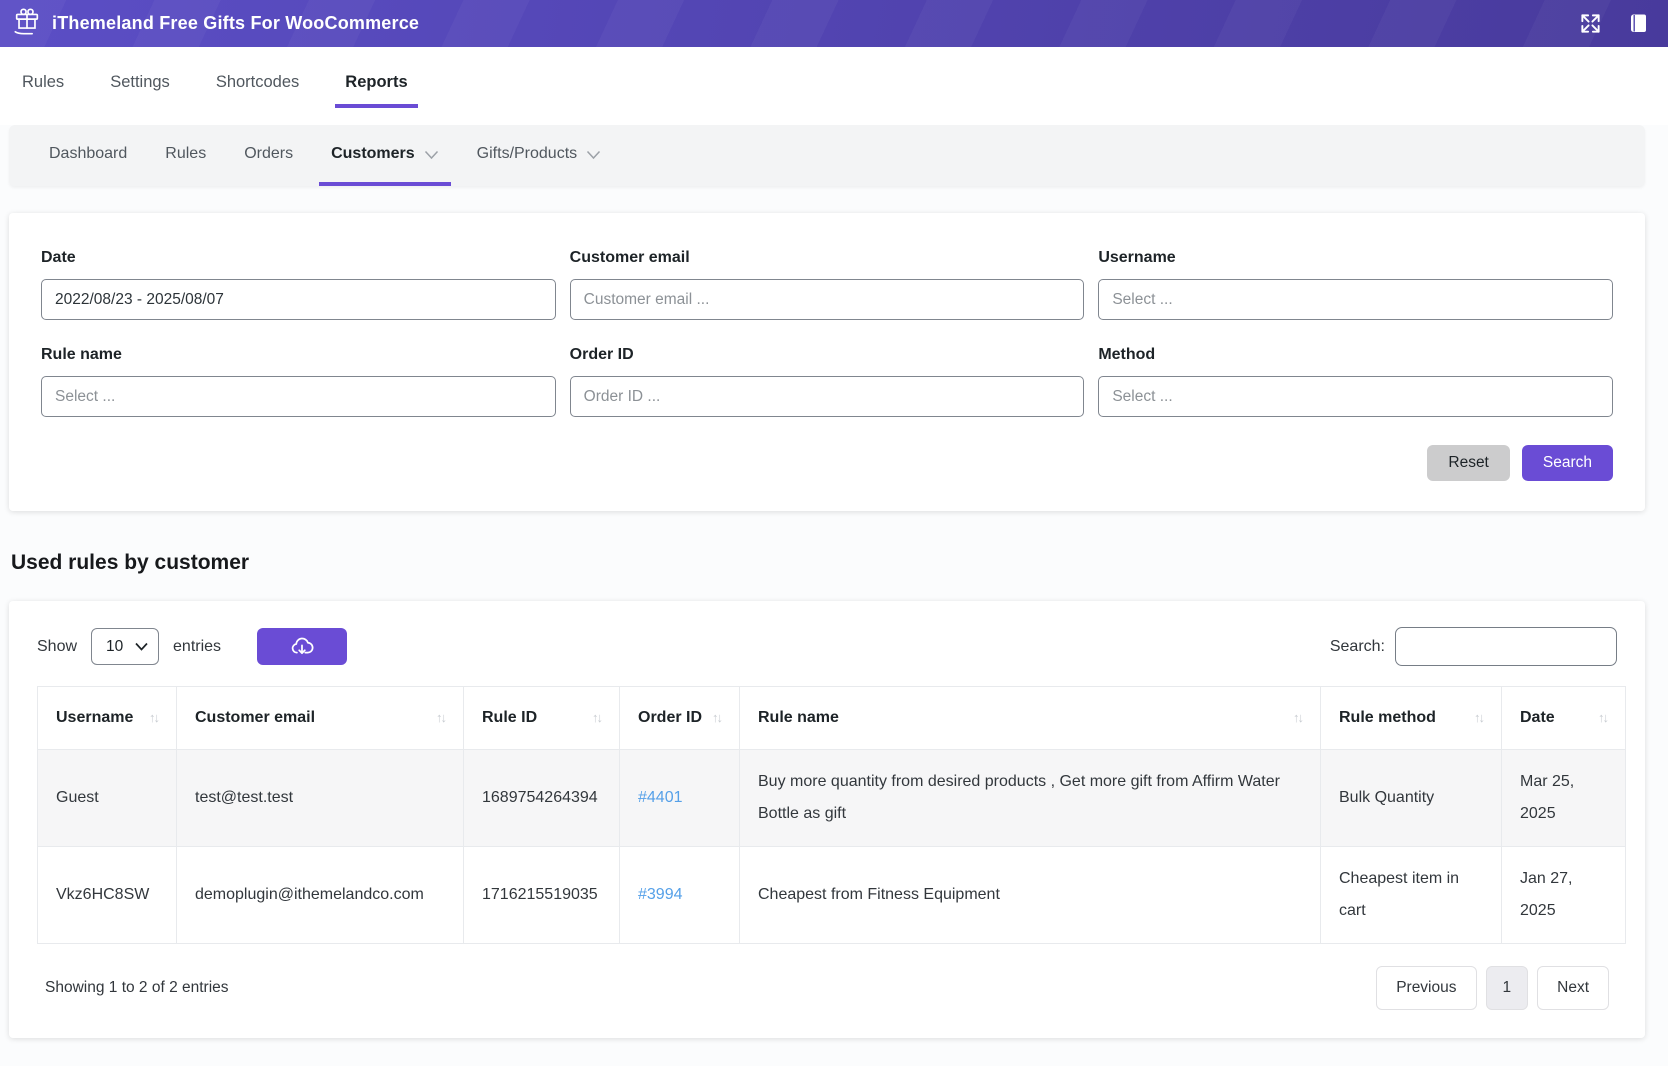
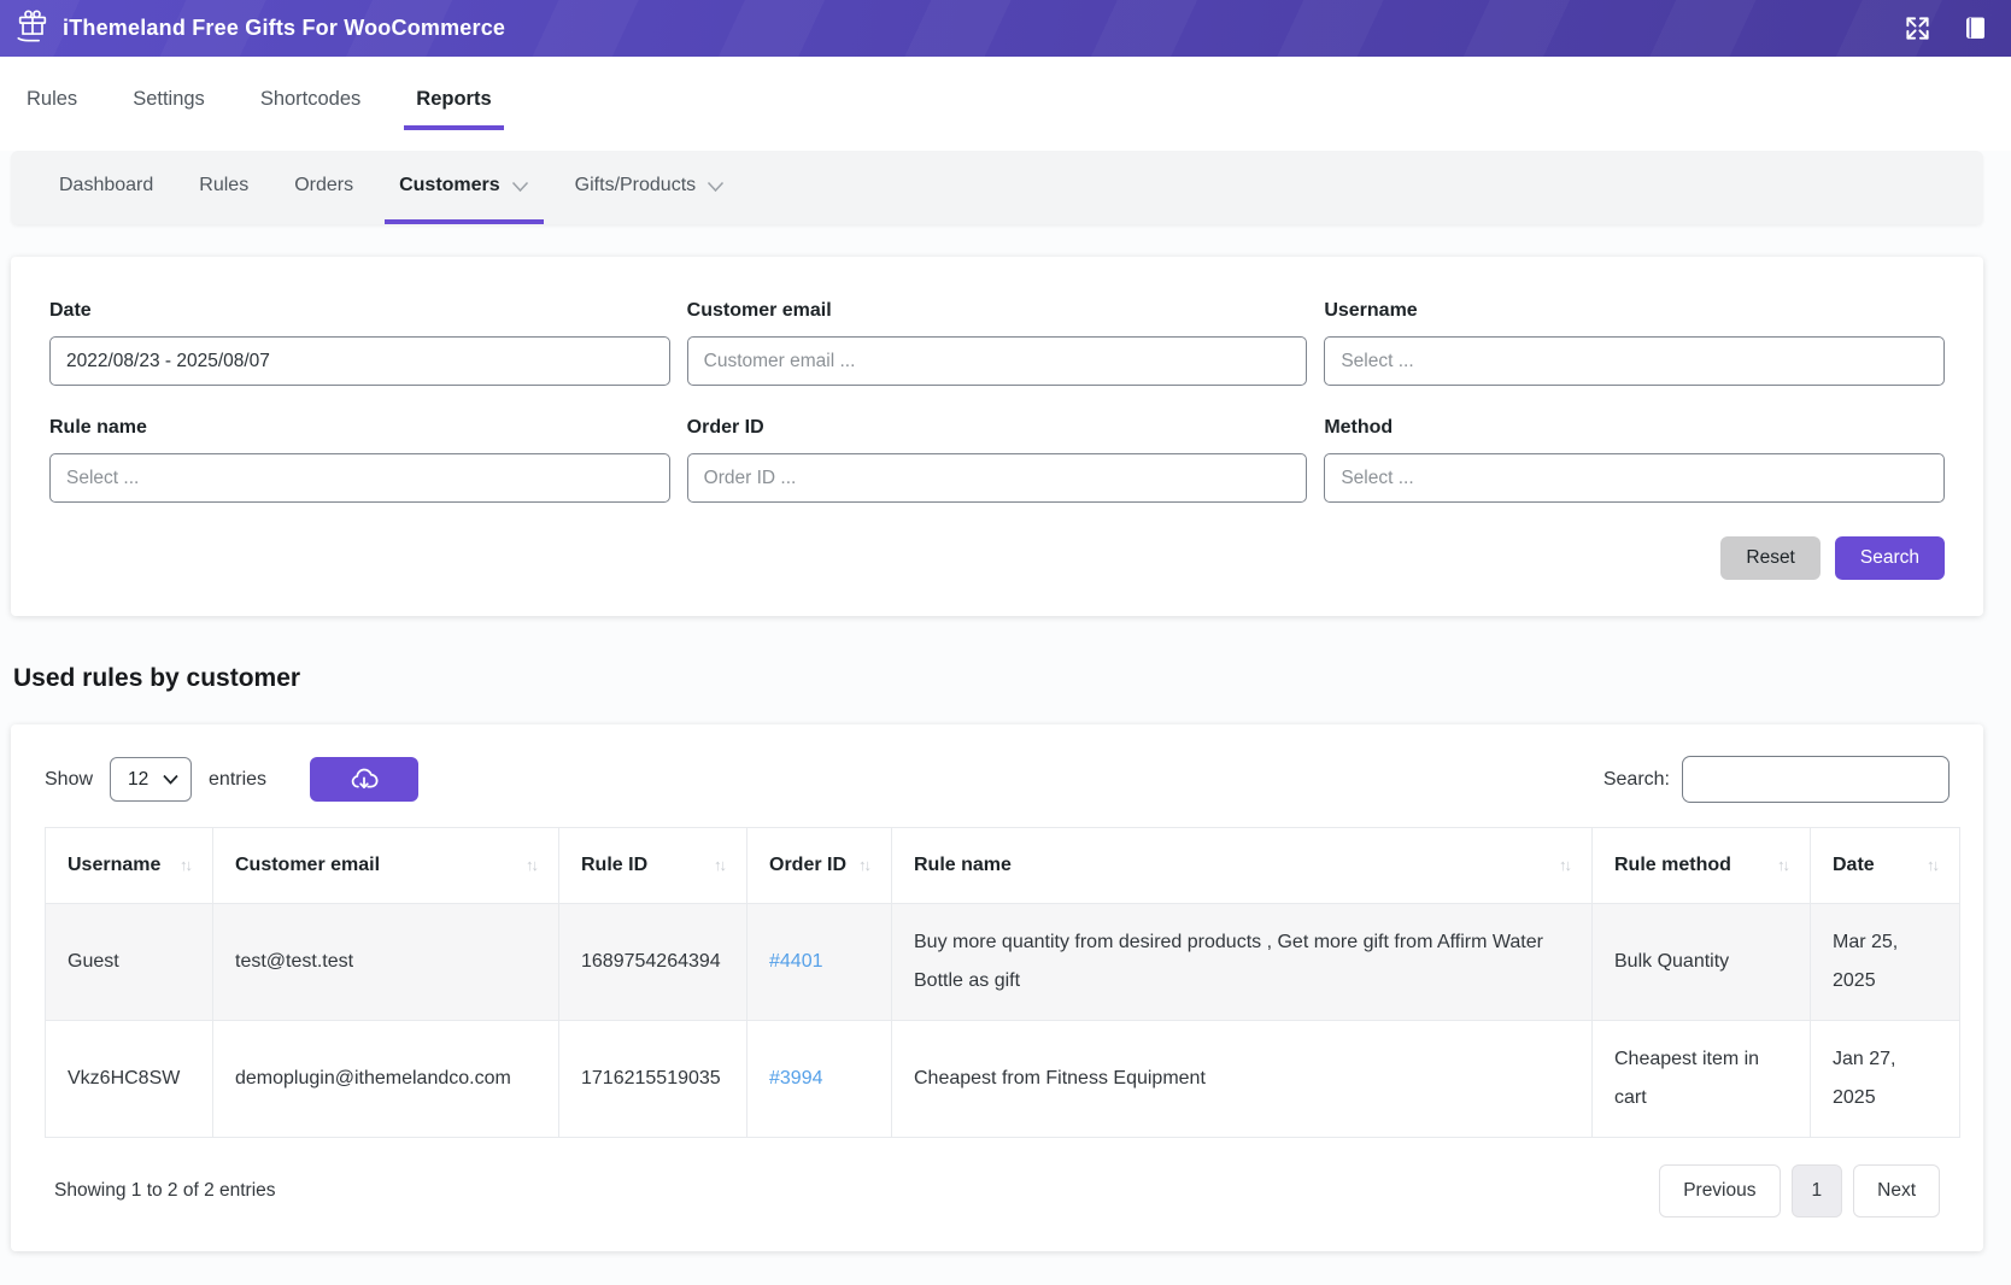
  iThemeland Free Gifts For WooCommerce
  Rules
  Settings
  Shortcodes
  Reports
  Dashboard
  Rules
  Orders
  Customers
  Gifts/Products
  Date
  2022/08/23 - 2025/08/07
  Customer email
  Customer email ...
  Username
  Select ...
  Rule name
  Select ...
  Order ID
  Order ID ...
  Method
  Select ...
  Reset
  Search
  Used rules by customer
  Show
- 10
+ 12
  entries
  Search:
  Username ↑↓	Customer email ↑↓	Rule ID ↑↓	Order ID ↑↓	Rule name ↑↓	Rule method ↑↓	Date ↑↓
  Guest	test@test.test	1689754264394	#4401	Buy more quantity from desired products , Get more gift from Affirm Water Bottle as gift	Bulk Quantity	Mar 25, 2025
  Vkz6HC8SW	demoplugin@ithemelandco.com	1716215519035	#3994	Cheapest from Fitness Equipment	Cheapest item in cart	Jan 27, 2025
  Showing 1 to 2 of 2 entries
  Previous
  1
  Next
